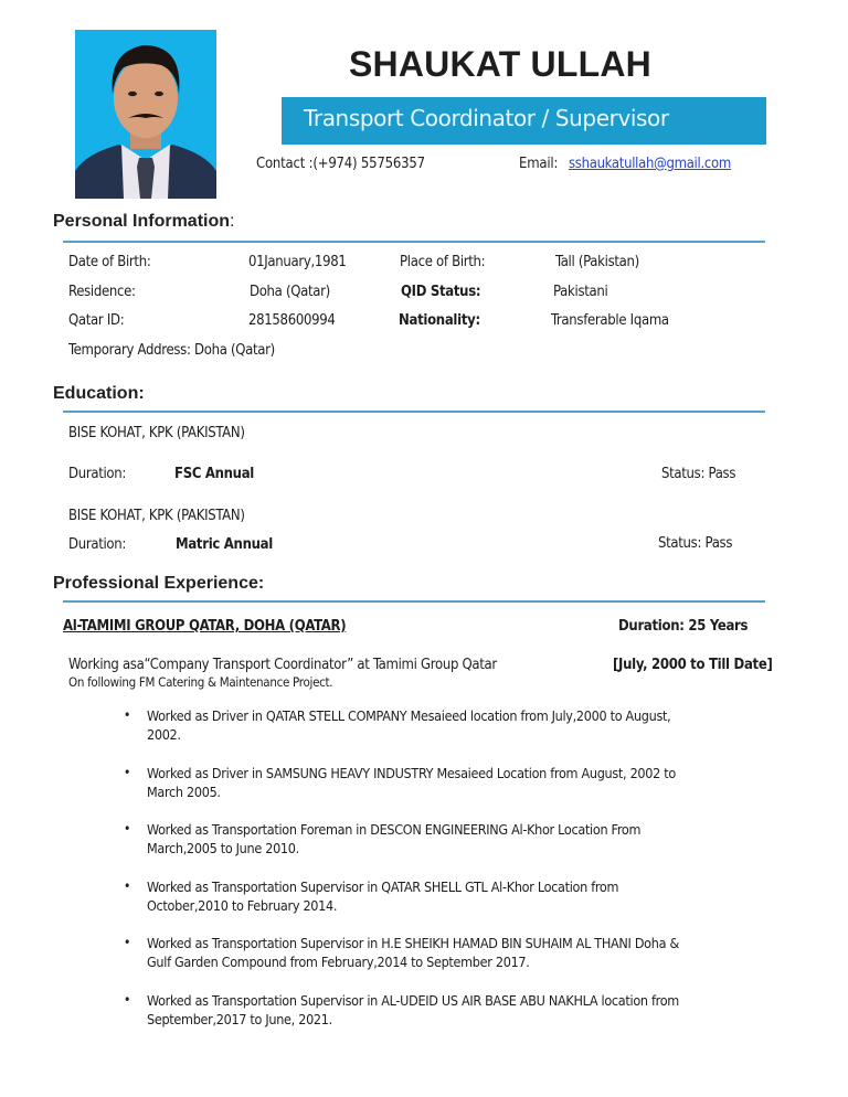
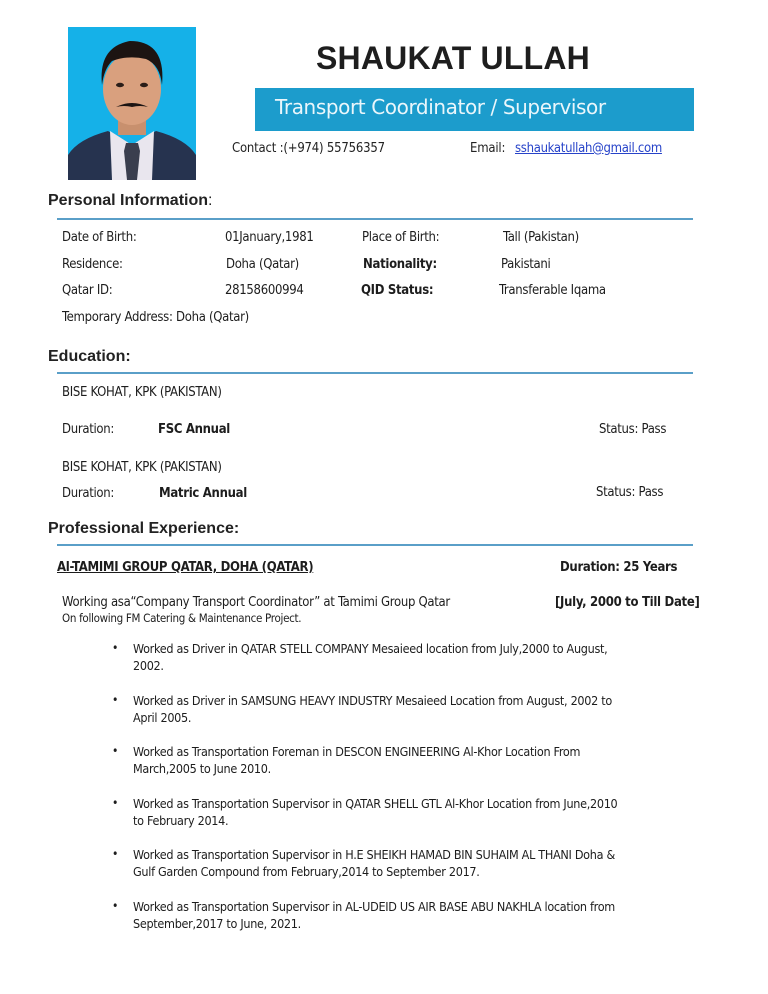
  SHAUKAT ULLAH
  Transport Coordinator / Supervisor
  Contact :(+974) 55756357
  Email:
  sshaukatullah@gmail.com
  Personal Information:
  Date of Birth:
  01January,1981
  Place of Birth:
  Tall (Pakistan)
  Residence:
  Doha (Qatar)
- QID Status:
+ Nationality:
  Pakistani
  Qatar ID:
  28158600994
- Nationality:
+ QID Status:
  Transferable Iqama
  Temporary Address: Doha (Qatar)
  Education:
  BISE KOHAT, KPK (PAKISTAN)
  Duration:
  FSC Annual
  Status: Pass
  BISE KOHAT, KPK (PAKISTAN)
  Duration:
  Matric Annual
  Status: Pass
  Professional Experience:
  Al-TAMIMI GROUP QATAR, DOHA (QATAR)
  Duration: 25 Years
  Working asa“Company Transport Coordinator” at Tamimi Group Qatar
  [July, 2000 to Till Date]
  On following FM Catering & Maintenance Project.
  •
  Worked as Driver in QATAR STELL COMPANY Mesaieed location from July,2000 to August, 2002.
  •
- Worked as Driver in SAMSUNG HEAVY INDUSTRY Mesaieed Location from August, 2002 to March 2005.
+ Worked as Driver in SAMSUNG HEAVY INDUSTRY Mesaieed Location from August, 2002 to April 2005.
  •
  Worked as Transportation Foreman in DESCON ENGINEERING Al-Khor Location From March,2005 to June 2010.
  •
- Worked as Transportation Supervisor in QATAR SHELL GTL Al-Khor Location from October,2010 to February 2014.
+ Worked as Transportation Supervisor in QATAR SHELL GTL Al-Khor Location from June,2010 to February 2014.
  •
  Worked as Transportation Supervisor in H.E SHEIKH HAMAD BIN SUHAIM AL THANI Doha & Gulf Garden Compound from February,2014 to September 2017.
  •
  Worked as Transportation Supervisor in AL-UDEID US AIR BASE ABU NAKHLA location from September,2017 to June, 2021.
